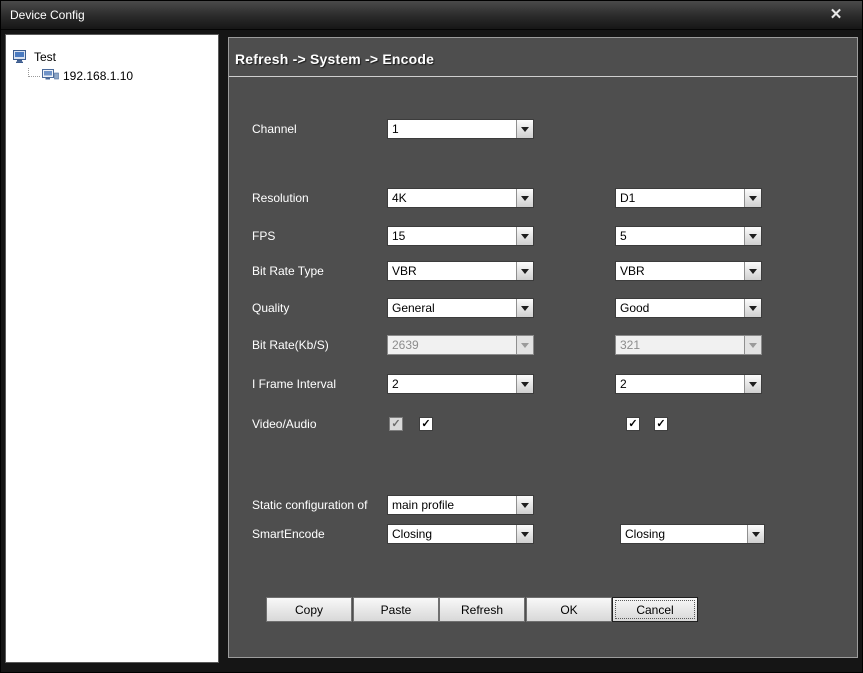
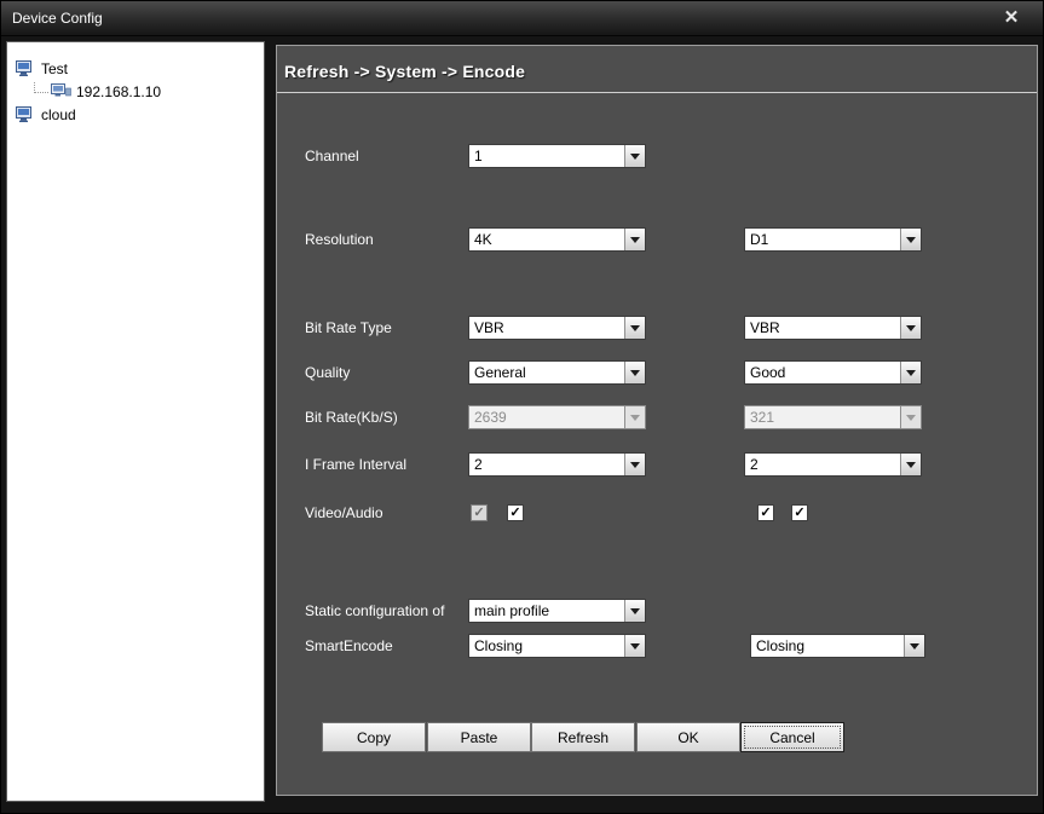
  Device Config
  ✕
  Test
  192.168.1.10
+ cloud
  Refresh -> System -> Encode
  Channel
  1
  Resolution
  4K
  D1
- FPS
- 15
- 5
  Bit Rate Type
  VBR
  VBR
  Quality
  General
  Good
  Bit Rate(Kb/S)
  2639
  321
  I Frame Interval
  2
  2
  Video/Audio
  ✓
  ✓
  ✓
  ✓
  Static configuration of
  main profile
  SmartEncode
  Closing
  Closing
  Copy
  Paste
  Refresh
  OK
  Cancel
